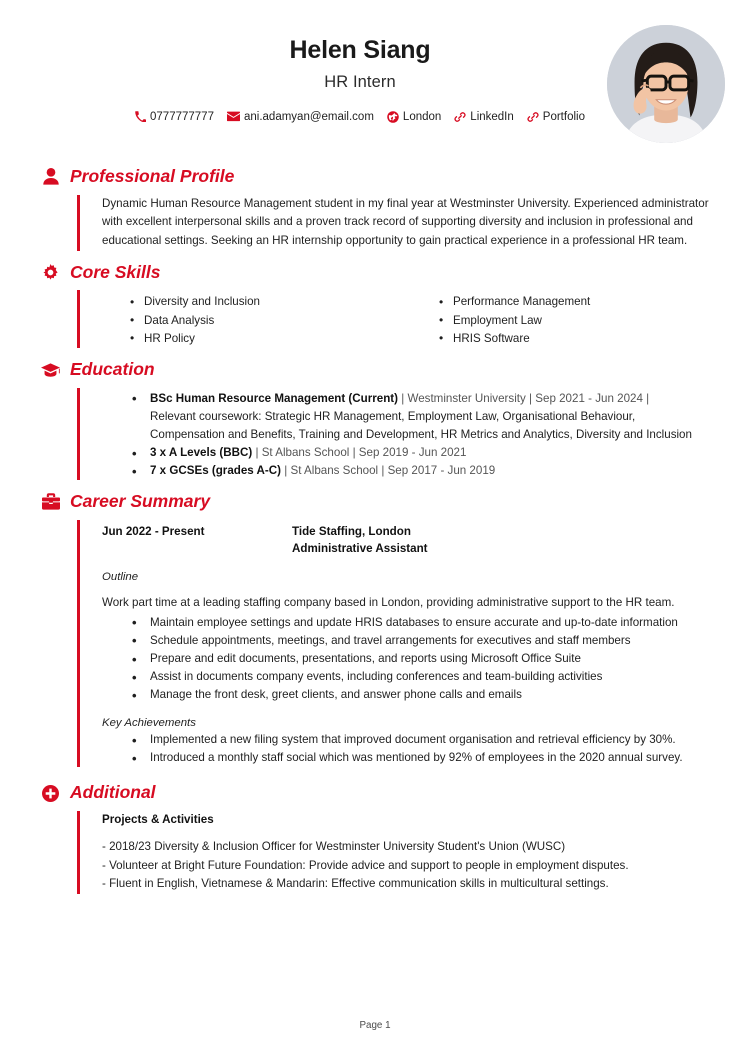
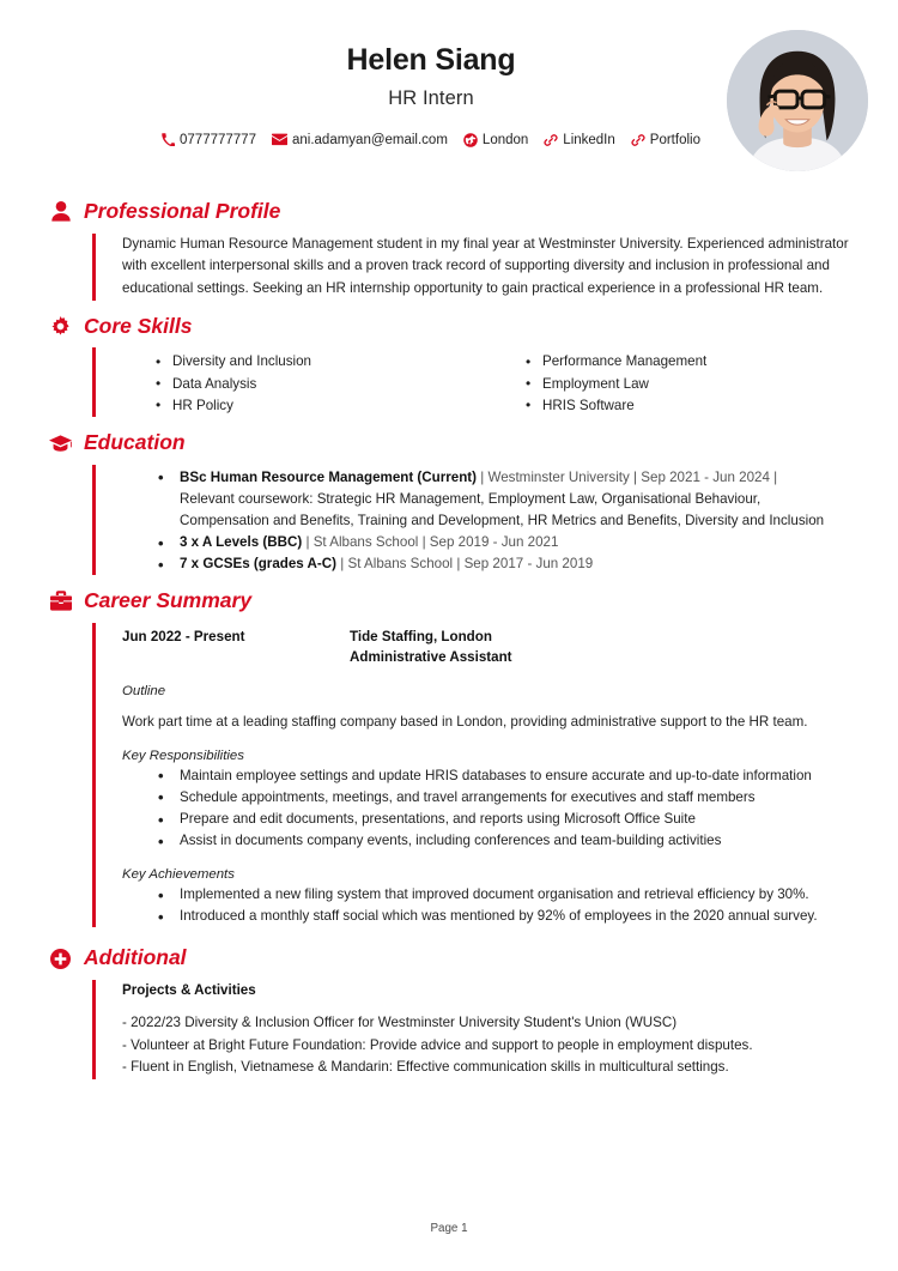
  Helen Siang
  HR Intern
  0777777777
  ani.adamyan@email.com
  London
  LinkedIn
  Portfolio
  Professional Profile
  Dynamic Human Resource Management student in my final year at Westminster University. Experienced administrator with excellent interpersonal skills and a proven track record of supporting diversity and inclusion in professional and educational settings. Seeking an HR internship opportunity to gain practical experience in a professional HR team.
  Core Skills
  Diversity and Inclusion
  Data Analysis
  HR Policy
  Performance Management
  Employment Law
  HRIS Software
  Education
  BSc Human Resource Management (Current) | Westminster University | Sep 2021 - Jun 2024 |
- Relevant coursework: Strategic HR Management, Employment Law, Organisational Behaviour, Compensation and Benefits, Training and Development, HR Metrics and Analytics, Diversity and Inclusion
+ Relevant coursework: Strategic HR Management, Employment Law, Organisational Behaviour, Compensation and Benefits, Training and Development, HR Metrics and Benefits, Diversity and Inclusion
  3 x A Levels (BBC) | St Albans School | Sep 2019 - Jun 2021
  7 x GCSEs (grades A-C) | St Albans School | Sep 2017 - Jun 2019
  Career Summary
  Jun 2022 - Present
  Tide Staffing, London
  Administrative Assistant
  Outline
  Work part time at a leading staffing company based in London, providing administrative support to the HR team.
+ Key Responsibilities
  Maintain employee settings and update HRIS databases to ensure accurate and up-to-date information
  Schedule appointments, meetings, and travel arrangements for executives and staff members
  Prepare and edit documents, presentations, and reports using Microsoft Office Suite
  Assist in documents company events, including conferences and team-building activities
- Manage the front desk, greet clients, and answer phone calls and emails
  Key Achievements
  Implemented a new filing system that improved document organisation and retrieval efficiency by 30%.
  Introduced a monthly staff social which was mentioned by 92% of employees in the 2020 annual survey.
  Additional
  Projects & Activities
- - 2018/23 Diversity & Inclusion Officer for Westminster University Student's Union (WUSC)
+ - 2022/23 Diversity & Inclusion Officer for Westminster University Student's Union (WUSC)
  - Volunteer at Bright Future Foundation: Provide advice and support to people in employment disputes.
  - Fluent in English, Vietnamese & Mandarin: Effective communication skills in multicultural settings.
  Page 1
